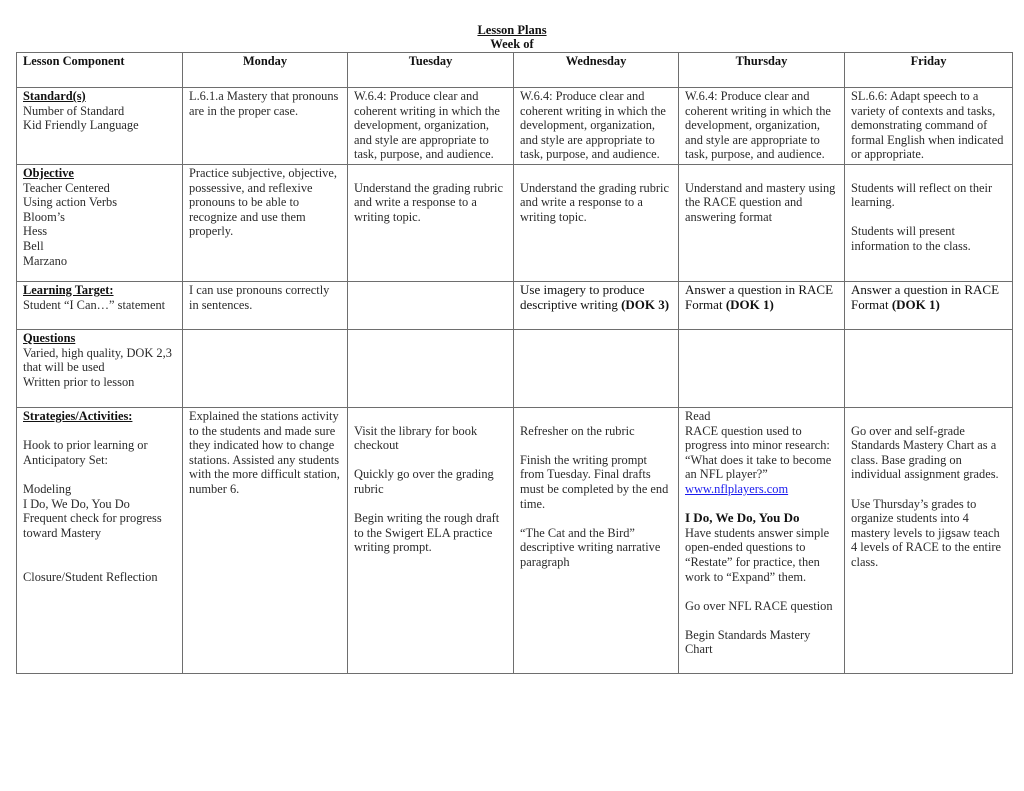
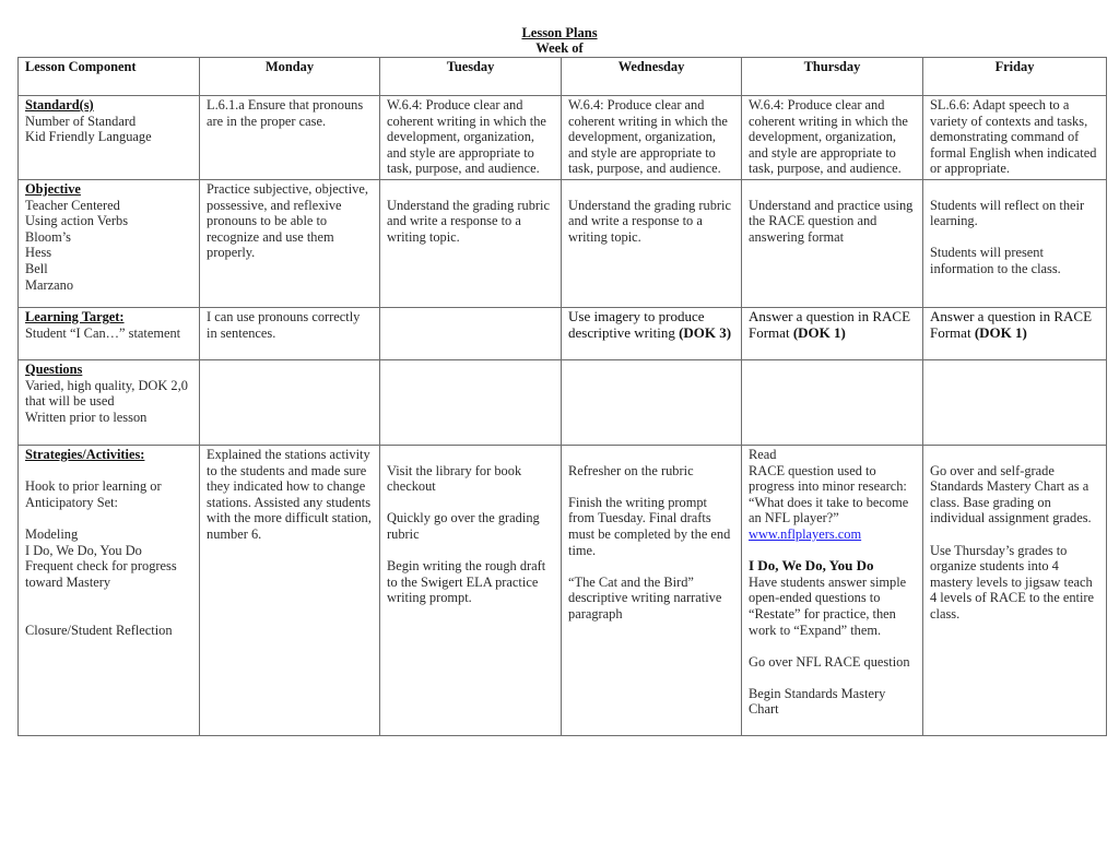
  Lesson Plans
  Week of
  Lesson Component	Monday	Tuesday	Wednesday	Thursday	Friday
- Standard(s) Number of Standard Kid Friendly Language	L.6.1.a Mastery that pronouns are in the proper case.	W.6.4: Produce clear and coherent writing in which the development, organization, and style are appropriate to task, purpose, and audience.	W.6.4: Produce clear and coherent writing in which the development, organization, and style are appropriate to task, purpose, and audience.	W.6.4: Produce clear and coherent writing in which the development, organization, and style are appropriate to task, purpose, and audience.	SL.6.6: Adapt speech to a variety of contexts and tasks, demonstrating command of formal English when indicated or appropriate.
+ Standard(s) Number of Standard Kid Friendly Language	L.6.1.a Ensure that pronouns are in the proper case.	W.6.4: Produce clear and coherent writing in which the development, organization, and style are appropriate to task, purpose, and audience.	W.6.4: Produce clear and coherent writing in which the development, organization, and style are appropriate to task, purpose, and audience.	W.6.4: Produce clear and coherent writing in which the development, organization, and style are appropriate to task, purpose, and audience.	SL.6.6: Adapt speech to a variety of contexts and tasks, demonstrating command of formal English when indicated or appropriate.
- Objective Teacher Centered Using action Verbs Bloom’s Hess Bell Marzano	Practice subjective, objective, possessive, and reflexive pronouns to be able to recognize and use them properly.	Understand the grading rubric and write a response to a writing topic.	Understand the grading rubric and write a response to a writing topic.	Understand and mastery using the RACE question and answering format	Students will reflect on their learning. Students will present information to the class.
+ Objective Teacher Centered Using action Verbs Bloom’s Hess Bell Marzano	Practice subjective, objective, possessive, and reflexive pronouns to be able to recognize and use them properly.	Understand the grading rubric and write a response to a writing topic.	Understand the grading rubric and write a response to a writing topic.	Understand and practice using the RACE question and answering format	Students will reflect on their learning. Students will present information to the class.
  Learning Target: Student “I Can…” statement	I can use pronouns correctly in sentences.		Use imagery to produce descriptive writing (DOK 3)	Answer a question in RACE Format (DOK 1)	Answer a question in RACE Format (DOK 1)
- Questions Varied, high quality, DOK 2,3 that will be used Written prior to lesson
+ Questions Varied, high quality, DOK 2,0 that will be used Written prior to lesson
  Strategies/Activities: Hook to prior learning or Anticipatory Set: Modeling I Do, We Do, You Do Frequent check for progress toward Mastery Closure/Student Reflection	Explained the stations activity to the students and made sure they indicated how to change stations. Assisted any students with the more difficult station, number 6.	Visit the library for book checkout Quickly go over the grading rubric Begin writing the rough draft to the Swigert ELA practice writing prompt.	Refresher on the rubric Finish the writing prompt from Tuesday. Final drafts must be completed by the end time. “The Cat and the Bird” descriptive writing narrative paragraph	Read RACE question used to progress into minor research: “What does it take to become an NFL player?” www.nflplayers.com I Do, We Do, You Do Have students answer simple open-ended questions to “Restate” for practice, then work to “Expand” them. Go over NFL RACE question Begin Standards Mastery Chart	Go over and self-grade Standards Mastery Chart as a class. Base grading on individual assignment grades. Use Thursday’s grades to organize students into 4 mastery levels to jigsaw teach 4 levels of RACE to the entire class.
